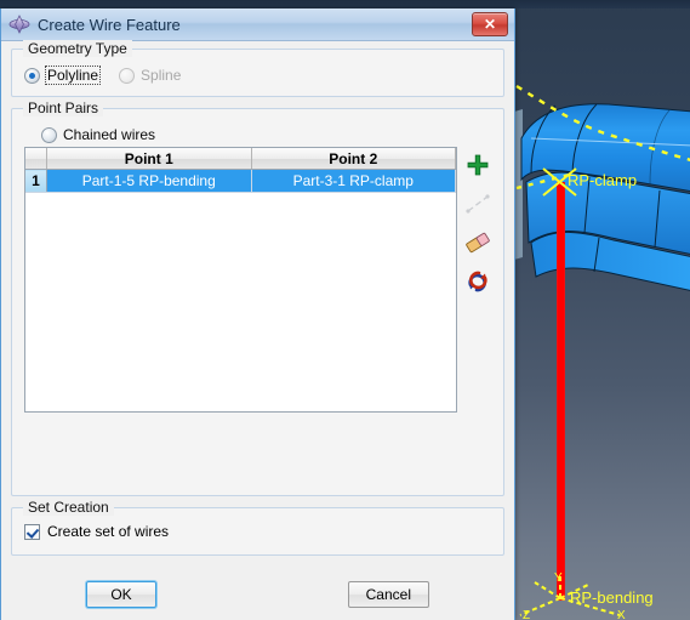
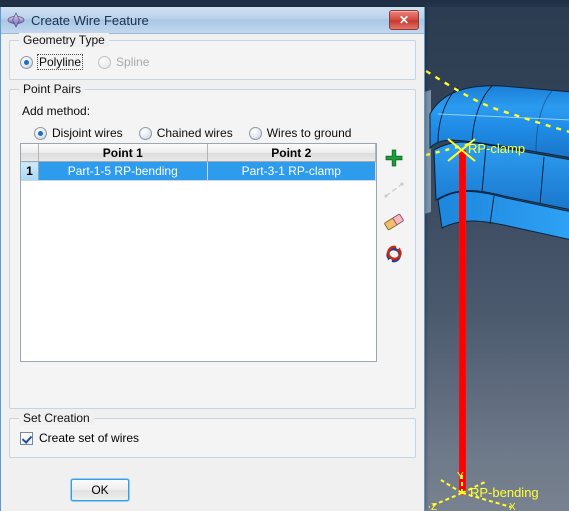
  RP-clamp
  Z
  X
  Y
  RP-bending
  Create Wire Feature
  ✕
  Geometry Type
  Polyline
  Spline
  Point Pairs
+ Add method:
+ Disjoint wires
  Chained wires
+ Wires to ground
  	Point 1	Point 2
  1	Part-1-5 RP-bending	Part-3-1 RP-clamp
  Set Creation
  Create set of wires
  OK
- Cancel
